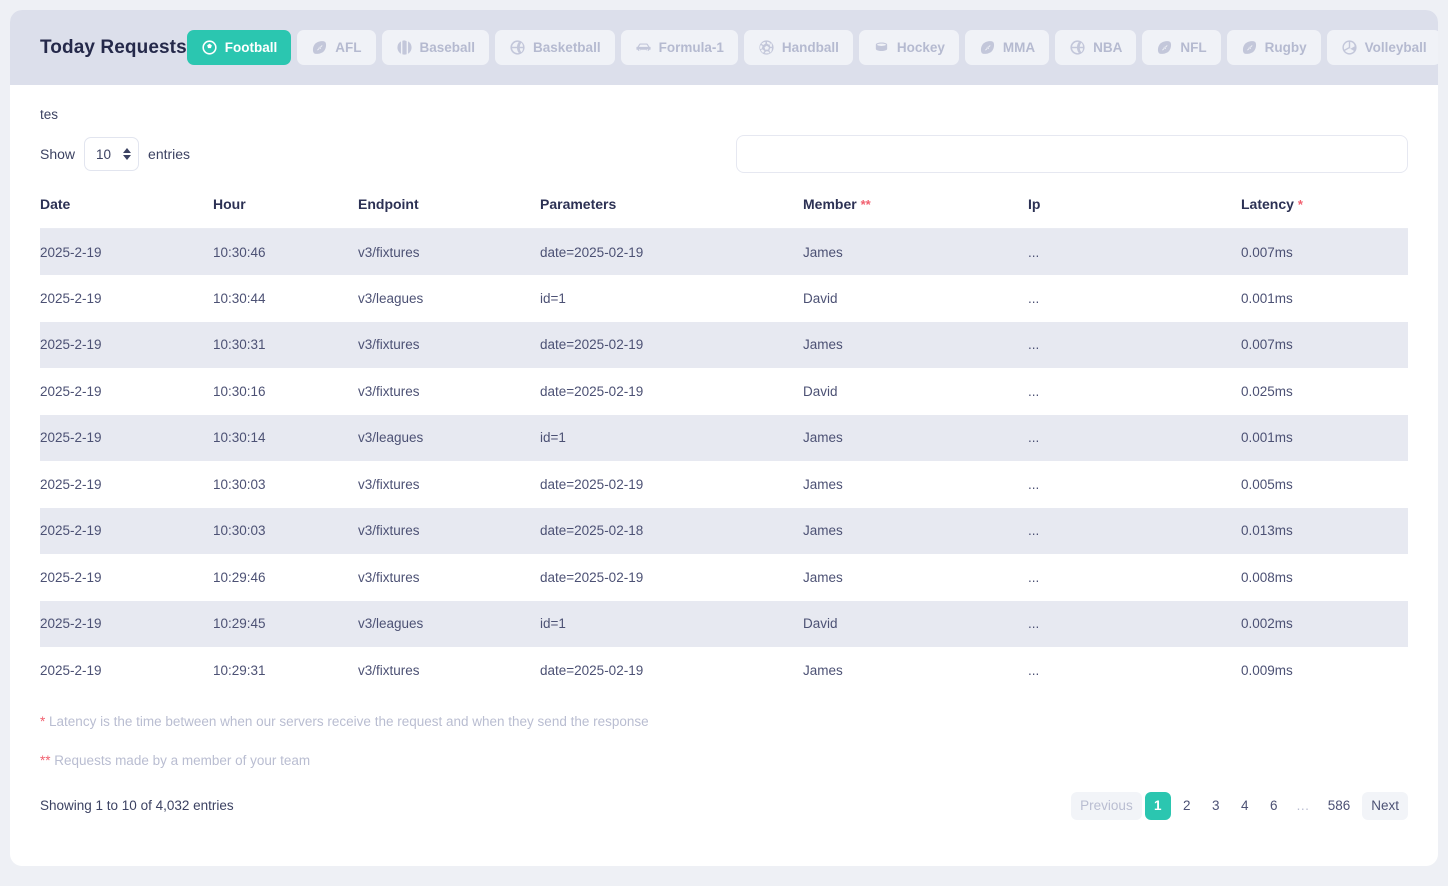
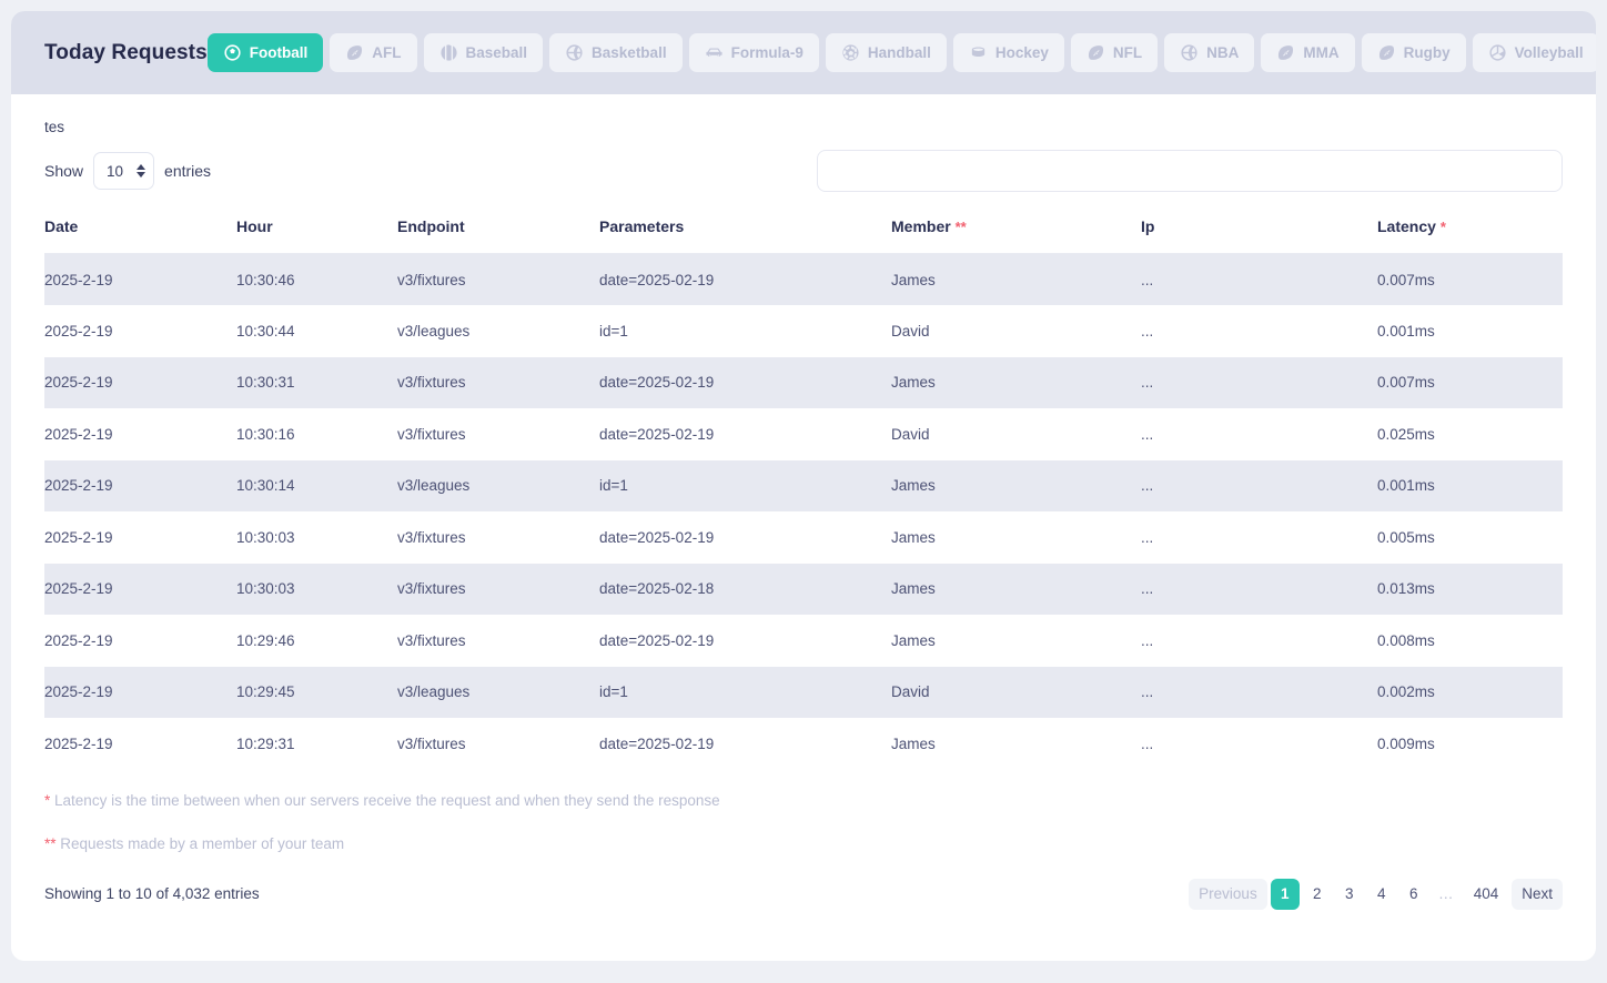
  Today Requests
  Football
  AFL
  Baseball
  Basketball
- Formula-1
+ Formula-9
  Handball
  Hockey
- MMA
+ NFL
  NBA
- NFL
+ MMA
  Rugby
  Volleyball
  tes
  Show
  10
  entries
  Date	Hour	Endpoint	Parameters	Member **	Ip	Latency *
  2025-2-19	10:30:46	v3/fixtures	date=2025-02-19	James	...	0.007ms
  2025-2-19	10:30:44	v3/leagues	id=1	David	...	0.001ms
  2025-2-19	10:30:31	v3/fixtures	date=2025-02-19	James	...	0.007ms
  2025-2-19	10:30:16	v3/fixtures	date=2025-02-19	David	...	0.025ms
  2025-2-19	10:30:14	v3/leagues	id=1	James	...	0.001ms
  2025-2-19	10:30:03	v3/fixtures	date=2025-02-19	James	...	0.005ms
  2025-2-19	10:30:03	v3/fixtures	date=2025-02-18	James	...	0.013ms
  2025-2-19	10:29:46	v3/fixtures	date=2025-02-19	James	...	0.008ms
  2025-2-19	10:29:45	v3/leagues	id=1	David	...	0.002ms
  2025-2-19	10:29:31	v3/fixtures	date=2025-02-19	James	...	0.009ms
  * Latency is the time between when our servers receive the request and when they send the response
  ** Requests made by a member of your team
  Showing 1 to 10 of 4,032 entries
  Previous
  1
  2
  3
  4
  6
  …
- 586
+ 404
  Next
